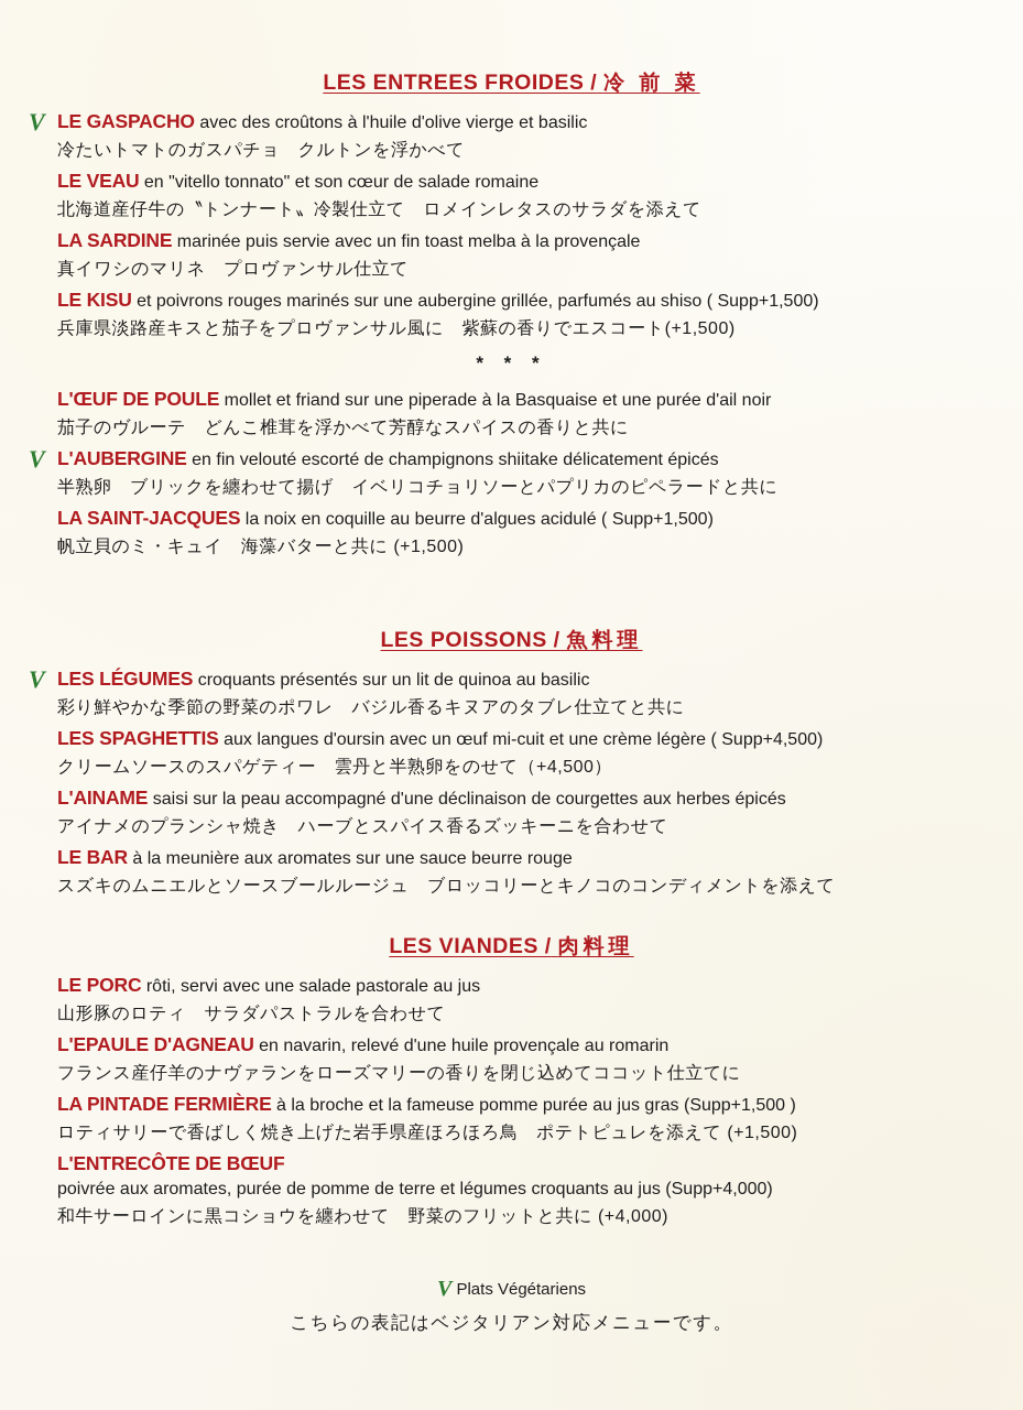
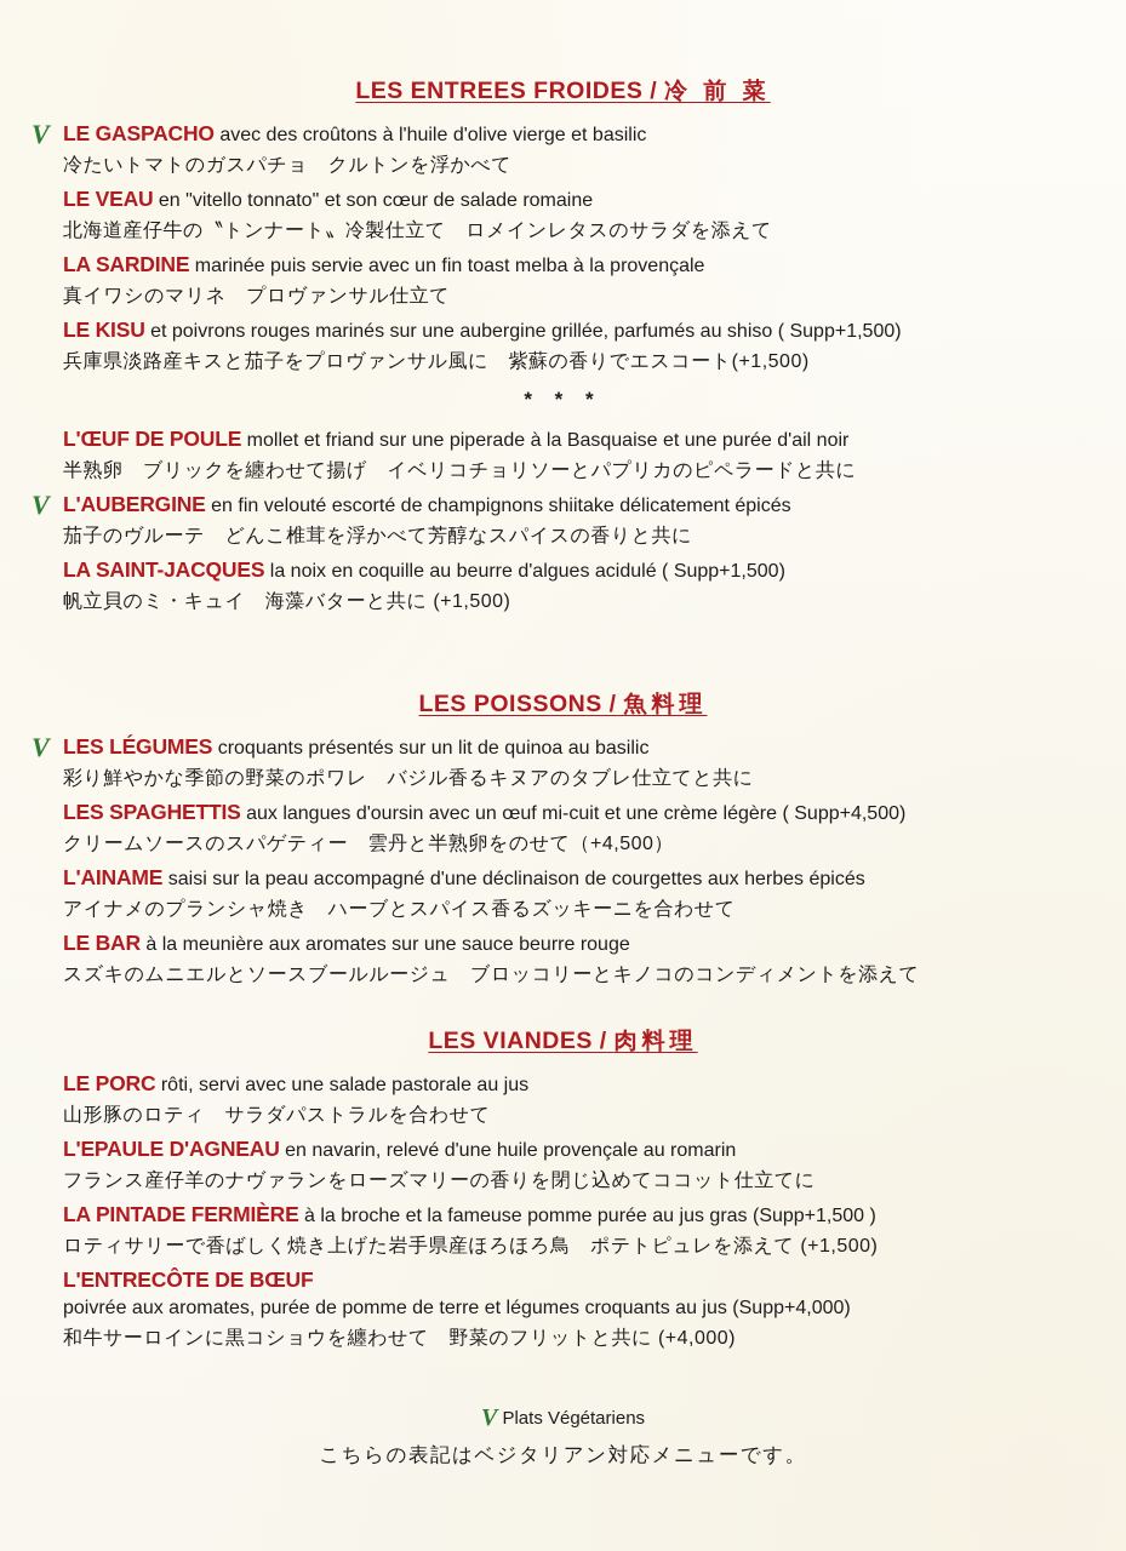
  LES ENTREES FROIDES / 冷 前 菜
  V
  LE GASPACHO avec des croûtons à l'huile d'olive vierge et basilic
  冷たいトマトのガスパチョ クルトンを浮かべて
  LE VEAU en "vitello tonnato" et son cœur de salade romaine
  北海道産仔牛の〝トンナート〟冷製仕立て ロメインレタスのサラダを添えて
  LA SARDINE marinée puis servie avec un fin toast melba à la provençale
  真イワシのマリネ プロヴァンサル仕立て
  LE KISU et poivrons rouges marinés sur une aubergine grillée, parfumés au shiso ( Supp+1,500)
  兵庫県淡路産キスと茄子をプロヴァンサル風に 紫蘇の香りでエスコート(+1,500)
  * * *
  L'ŒUF DE POULE mollet et friand sur une piperade à la Basquaise et une purée d'ail noir
- 茄子のヴルーテ どんこ椎茸を浮かべて芳醇なスパイスの香りと共に
+ 半熟卵 ブリックを纏わせて揚げ イベリコチョリソーとパプリカのピペラードと共に
  V
  L'AUBERGINE en fin velouté escorté de champignons shiitake délicatement épicés
- 半熟卵 ブリックを纏わせて揚げ イベリコチョリソーとパプリカのピペラードと共に
+ 茄子のヴルーテ どんこ椎茸を浮かべて芳醇なスパイスの香りと共に
  LA SAINT-JACQUES la noix en coquille au beurre d'algues acidulé ( Supp+1,500)
  帆立貝のミ・キュイ 海藻バターと共に (+1,500)
  LES POISSONS / 魚料理
  V
  LES LÉGUMES croquants présentés sur un lit de quinoa au basilic
  彩り鮮やかな季節の野菜のポワレ バジル香るキヌアのタブレ仕立てと共に
  LES SPAGHETTIS aux langues d'oursin avec un œuf mi-cuit et une crème légère ( Supp+4,500)
  クリームソースのスパゲティー 雲丹と半熟卵をのせて（+4,500）
  L'AINAME saisi sur la peau accompagné d'une déclinaison de courgettes aux herbes épicés
  アイナメのプランシャ焼き ハーブとスパイス香るズッキーニを合わせて
  LE BAR à la meunière aux aromates sur une sauce beurre rouge
  スズキのムニエルとソースブールルージュ ブロッコリーとキノコのコンディメントを添えて
  LES VIANDES / 肉料理
  LE PORC rôti, servi avec une salade pastorale au jus
  山形豚のロティ サラダパストラルを合わせて
  L'EPAULE D'AGNEAU en navarin, relevé d'une huile provençale au romarin
  フランス産仔羊のナヴァランをローズマリーの香りを閉じ込めてココット仕立てに
  LA PINTADE FERMIÈRE à la broche et la fameuse pomme purée au jus gras (Supp+1,500 )
  ロティサリーで香ばしく焼き上げた岩手県産ほろほろ鳥 ポテトピュレを添えて (+1,500)
  L'ENTRECÔTE DE BŒUF
  poivrée aux aromates, purée de pomme de terre et légumes croquants au jus (Supp+4,000)
  和牛サーロインに黒コショウを纏わせて 野菜のフリットと共に (+4,000)
  V Plats Végétariens
  こちらの表記はベジタリアン対応メニューです。
